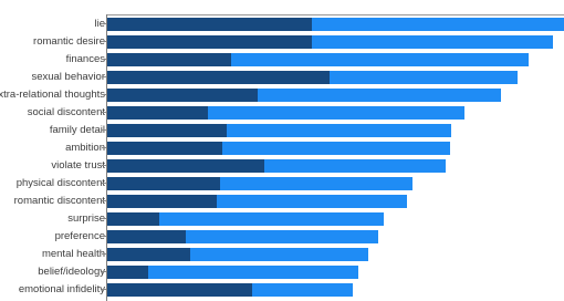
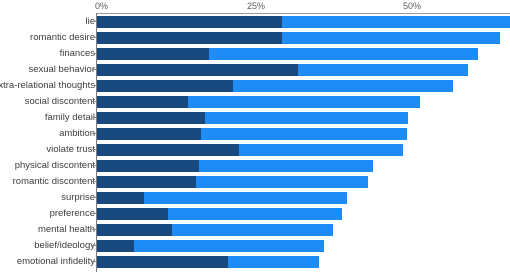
+ 0%
+ 25%
+ 50%
  romantic desir
  finance
  sexual behavio
  xtra-relational thought
  social disconten
  family deta
  ambitio
  violate trus
  physical disconten
  romantic disconten
  surpris
  preferenc
  mental healt
  belief/ideolog
  emotional infidelit
